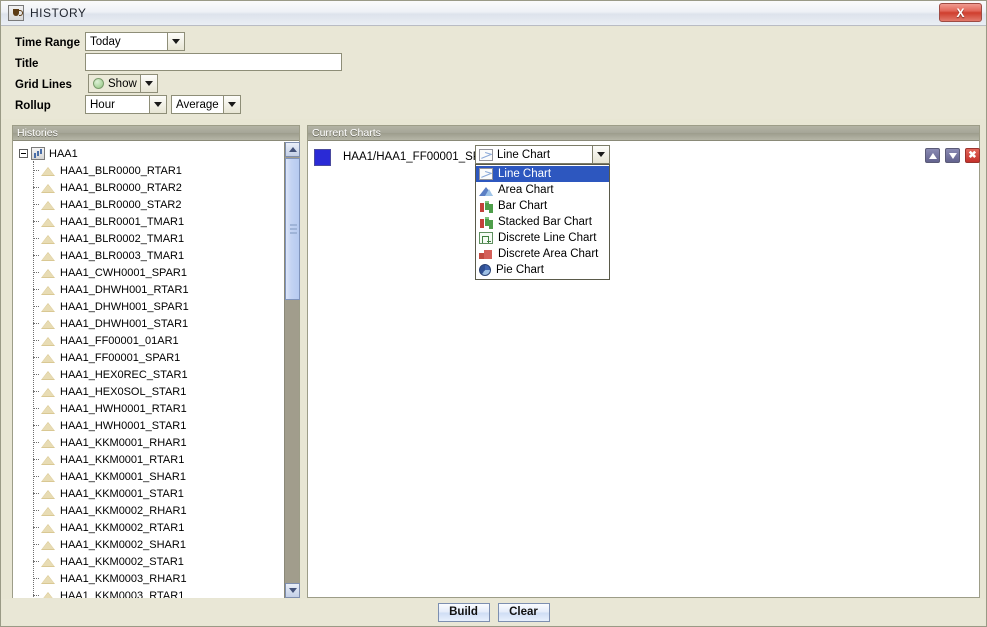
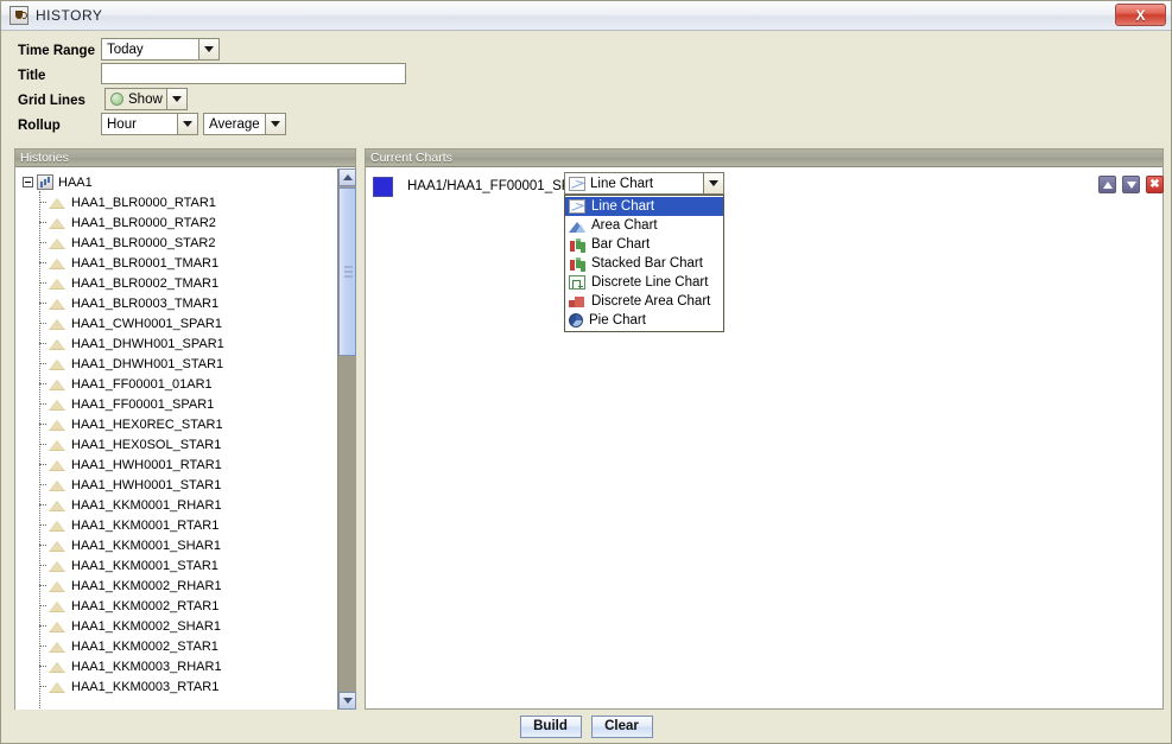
  HISTORY
  X
  Time Range
  Today
  Title
  Grid Lines
  Show
  Rollup
  Hour
  Average
  Histories
  HAA1
  HAA1_BLR0000_RTAR1
  HAA1_BLR0000_RTAR2
  HAA1_BLR0000_STAR2
  HAA1_BLR0001_TMAR1
  HAA1_BLR0002_TMAR1
  HAA1_BLR0003_TMAR1
  HAA1_CWH0001_SPAR1
- HAA1_DHWH001_RTAR1
  HAA1_DHWH001_SPAR1
  HAA1_DHWH001_STAR1
  HAA1_FF00001_01AR1
  HAA1_FF00001_SPAR1
  HAA1_HEX0REC_STAR1
  HAA1_HEX0SOL_STAR1
  HAA1_HWH0001_RTAR1
  HAA1_HWH0001_STAR1
  HAA1_KKM0001_RHAR1
  HAA1_KKM0001_RTAR1
  HAA1_KKM0001_SHAR1
  HAA1_KKM0001_STAR1
  HAA1_KKM0002_RHAR1
  HAA1_KKM0002_RTAR1
  HAA1_KKM0002_SHAR1
  HAA1_KKM0002_STAR1
  HAA1_KKM0003_RHAR1
  HAA1_KKM0003_RTAR1
  Current Charts
  HAA1/HAA1_FF00001_S
  Line Chart
  Line Chart
  Area Chart
  Bar Chart
  Stacked Bar Chart
  Discrete Line Chart
  Discrete Area Chart
  Pie Chart
  ✖
  Build
  Clear
